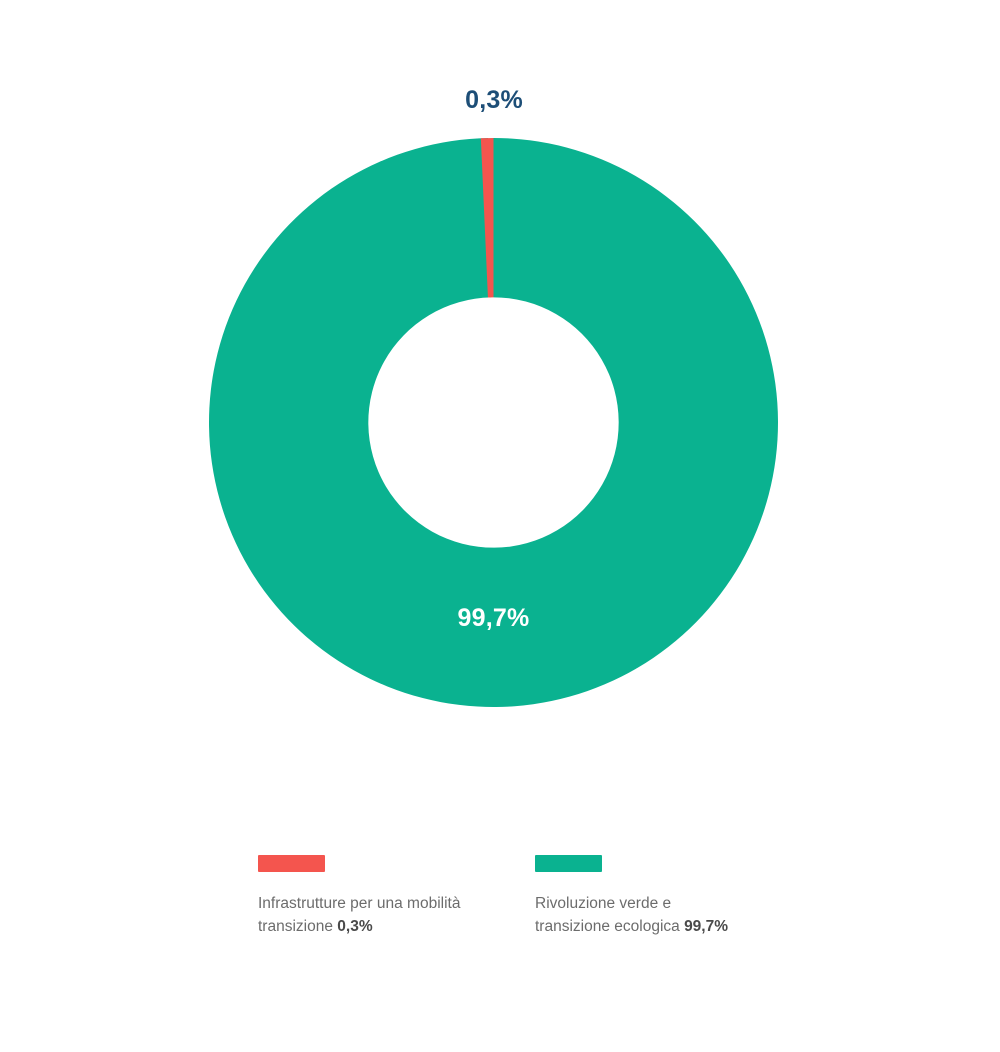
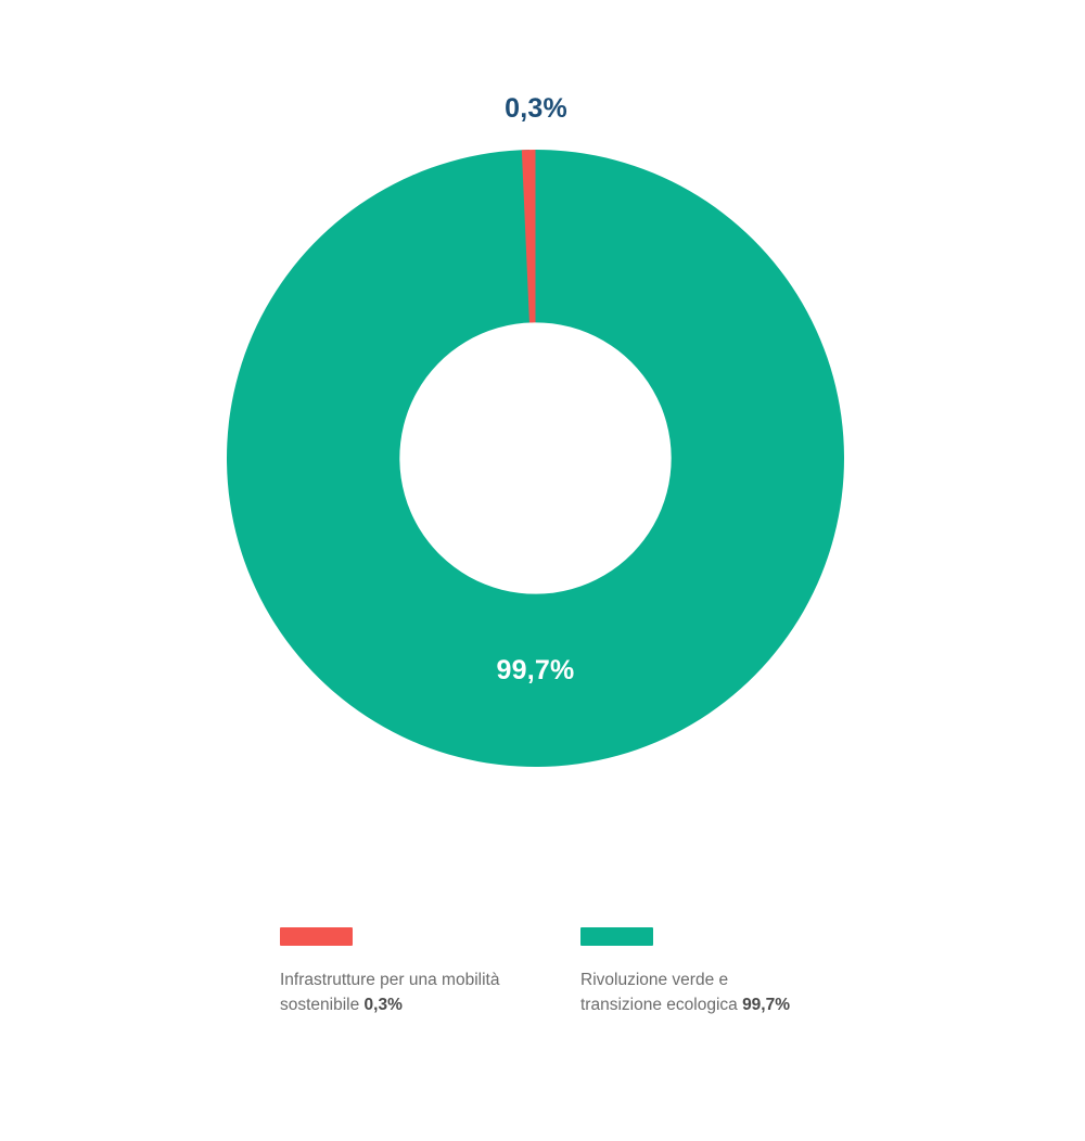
  0,3%
  99,7%
- Infrastrutture per una mobilità transizione 0,3%
+ Infrastrutture per una mobilità sostenibile 0,3%
  Rivoluzione verde e transizione ecologica 99,7%
